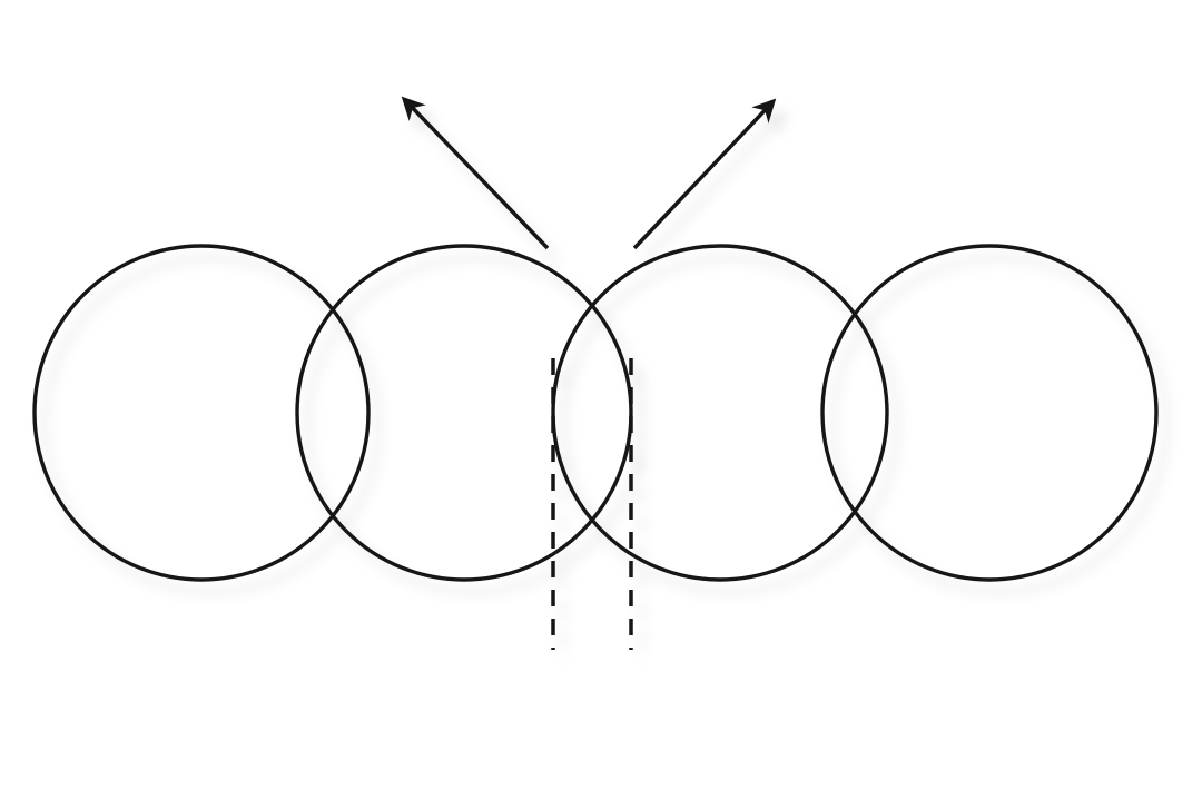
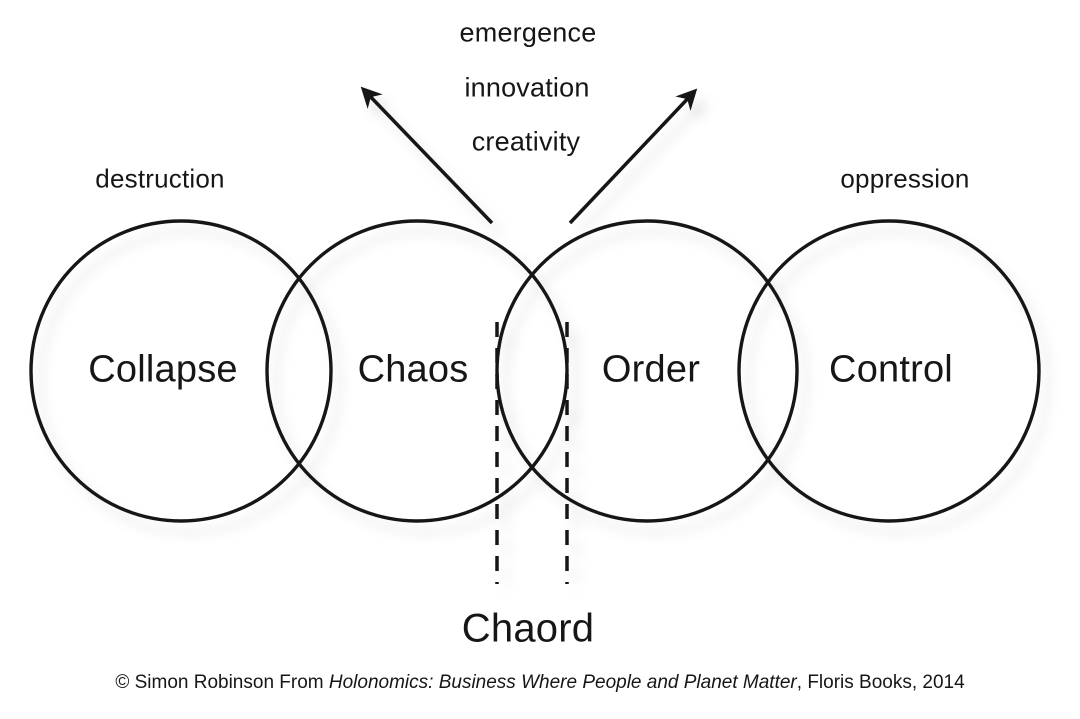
+ emergence
+ innovation
+ creativity
+ destruction
+ oppression
+ Collapse
+ Chaos
+ Order
+ Control
+ Chaord
+ © Simon Robinson From Holonomics: Business Where People and Planet Matter, Floris Books, 2014
